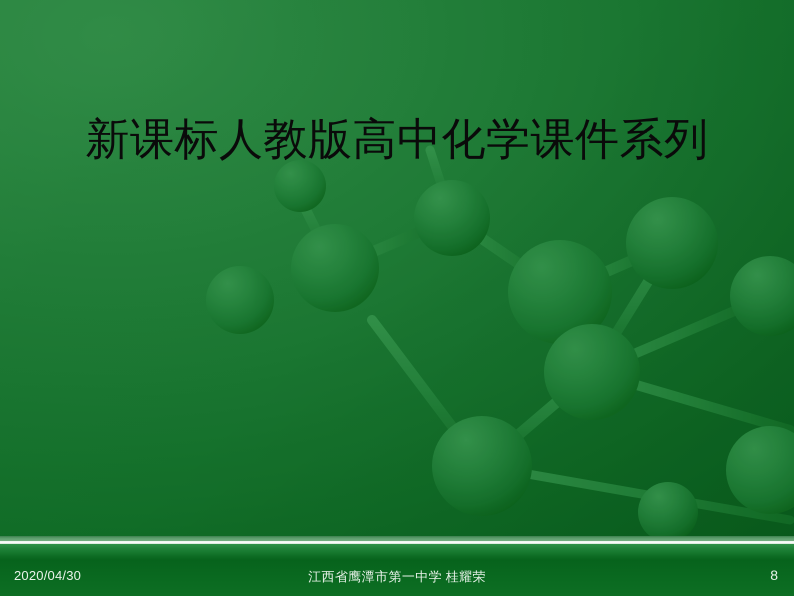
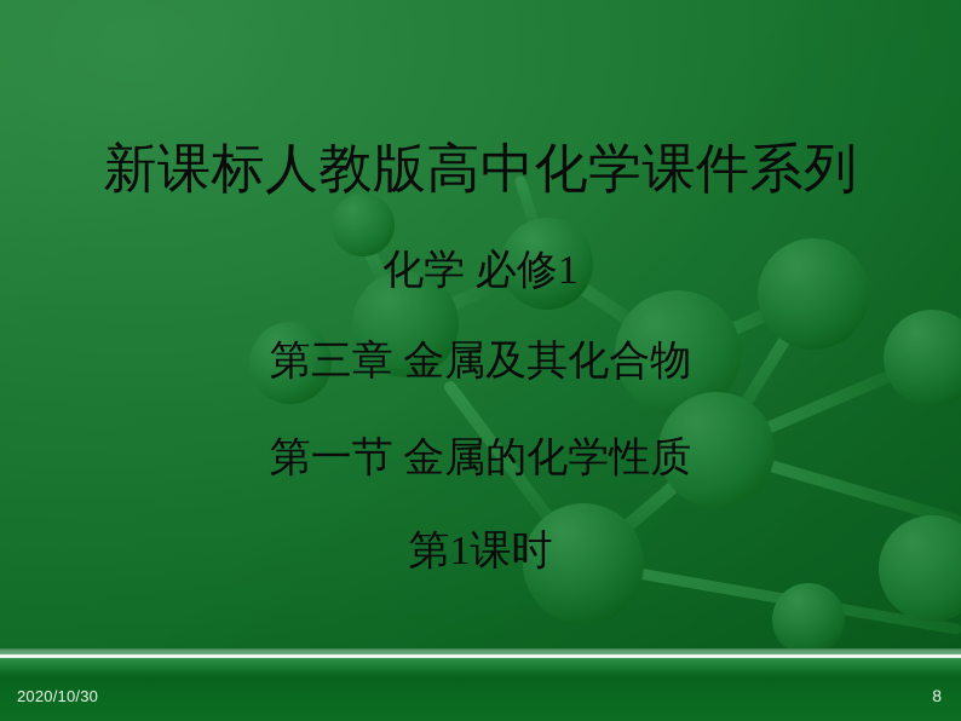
  新课标人教版高中化学课件系列
+ 化学 必修1
+ 第三章 金属及其化合物
+ 第一节 金属的化学性质
+ 第1课时
- 2020/04/30
+ 2020/10/30
- 江西省鹰潭市第一中学 桂耀荣
  8
